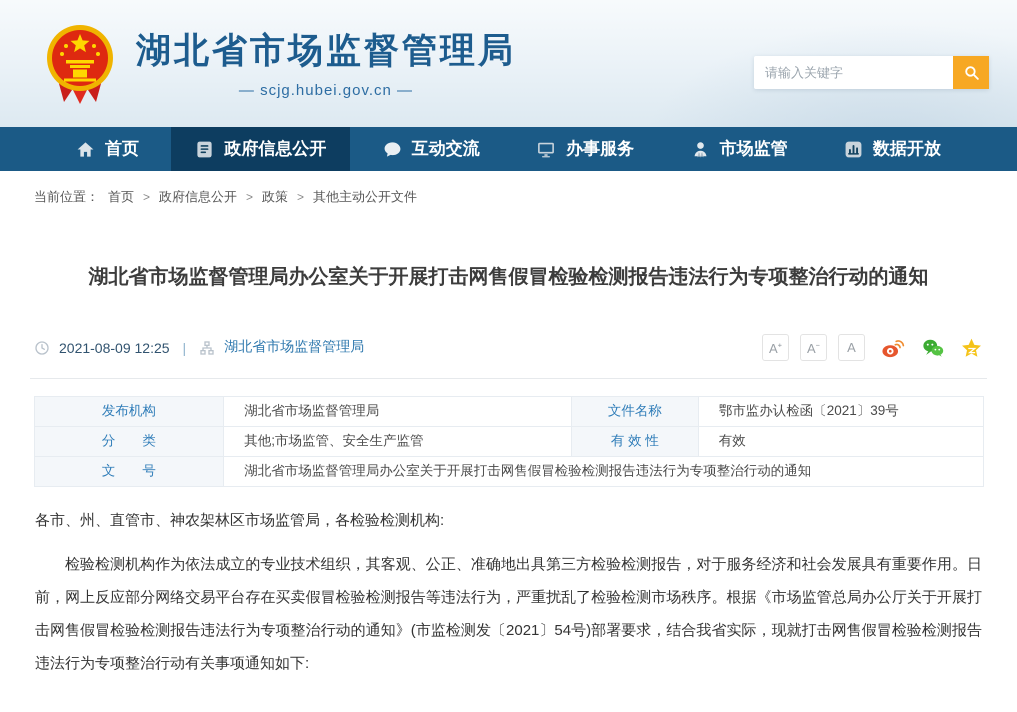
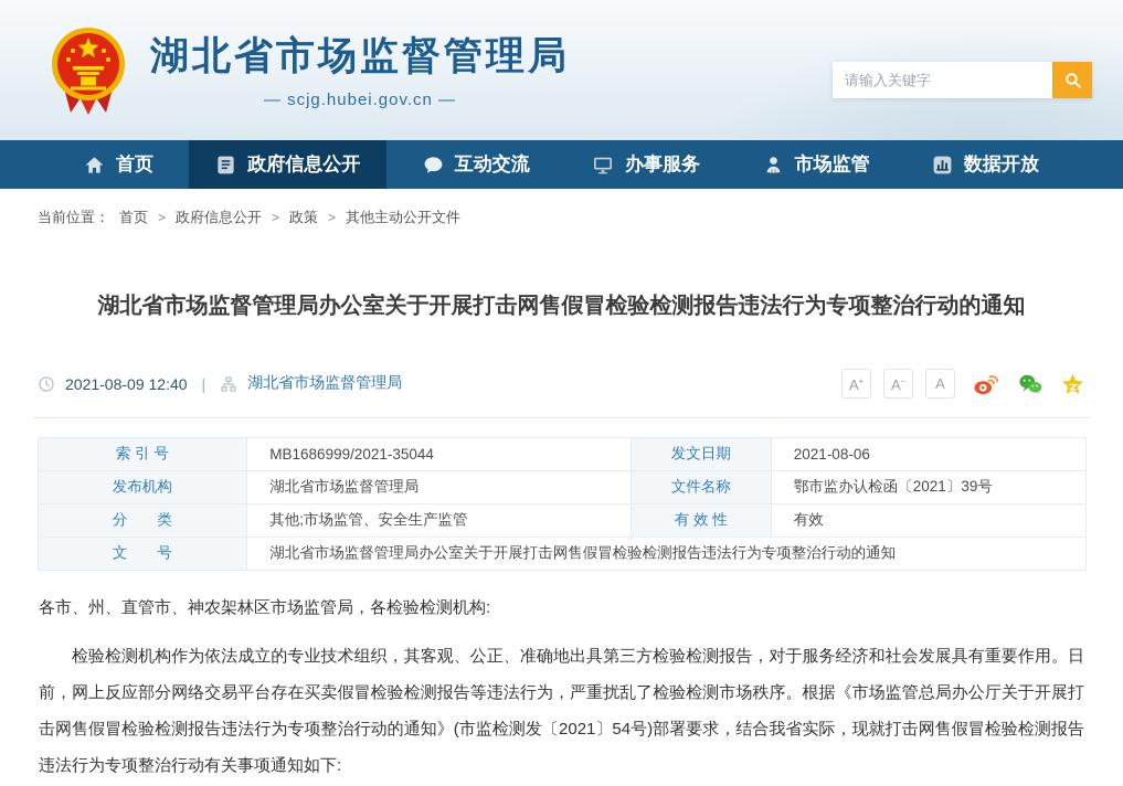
  湖北省市场监督管理局
  — scjg.hubei.gov.cn —
  请输入关键字
  首页
  政府信息公开
  互动交流
  办事服务
  市场监管
  数据开放
  当前位置：
  首页
  >
  政府信息公开
  >
  政策
  >
  其他主动公开文件
  湖北省市场监督管理局办公室关于开展打击网售假冒检验检测报告违法行为专项整治行动的通知
- 2021-08-09 12:25
+ 2021-08-09 12:40
  |
  湖北省市场监督管理局
  A⁺
  A⁻
  A
+ 索 引 号	MB1686999/2021-35044	发文日期	2021-08-06
  发布机构	湖北省市场监督管理局	文件名称	鄂市监办认检函〔2021〕39号
  分 类	其他;市场监管、安全生产监管	有 效 性	有效
  文 号	湖北省市场监督管理局办公室关于开展打击网售假冒检验检测报告违法行为专项整治行动的通知
  各市、州、直管市、神农架林区市场监管局，各检验检测机构:
  检验检测机构作为依法成立的专业技术组织，其客观、公正、准确地出具第三方检验检测报告，对于服务经济和社会发展具有重要作用。日前，网上反应部分网络交易平台存在买卖假冒检验检测报告等违法行为，严重扰乱了检验检测市场秩序。根据《市场监管总局办公厅关于开展打击网售假冒检验检测报告违法行为专项整治行动的通知》(市监检测发〔2021〕54号)部署要求，结合我省实际，现就打击网售假冒检验检测报告违法行为专项整治行动有关事项通知如下:
